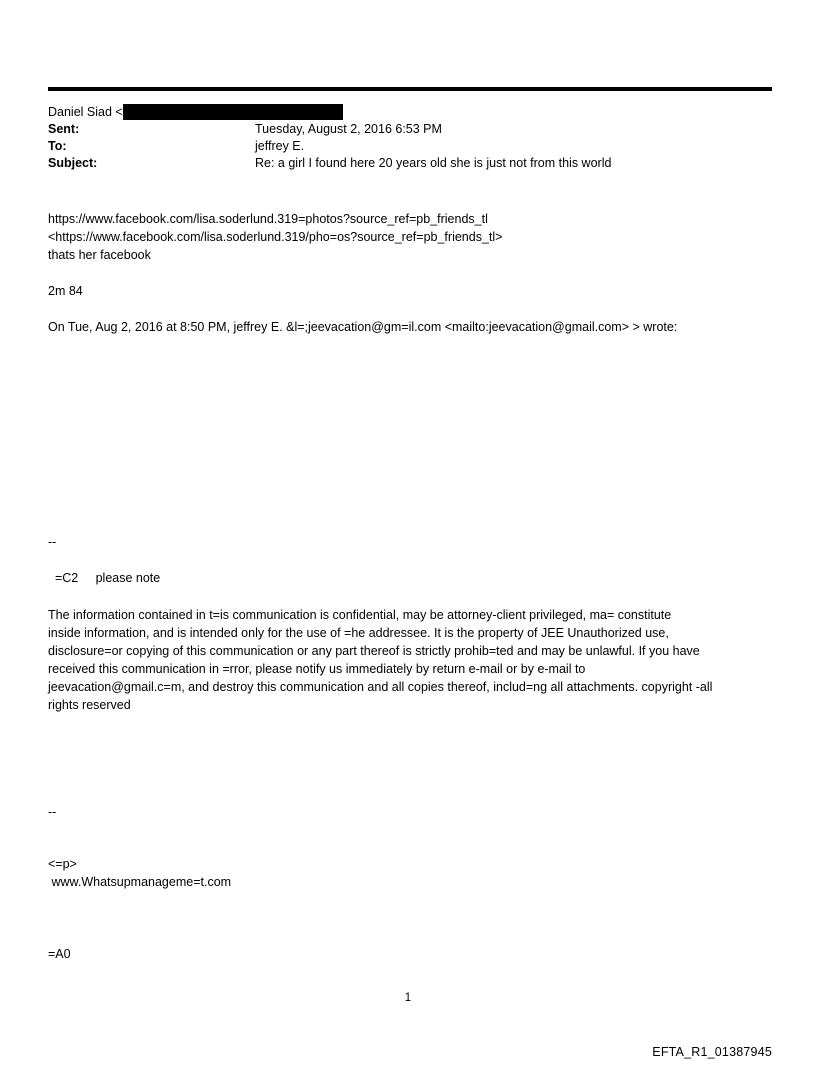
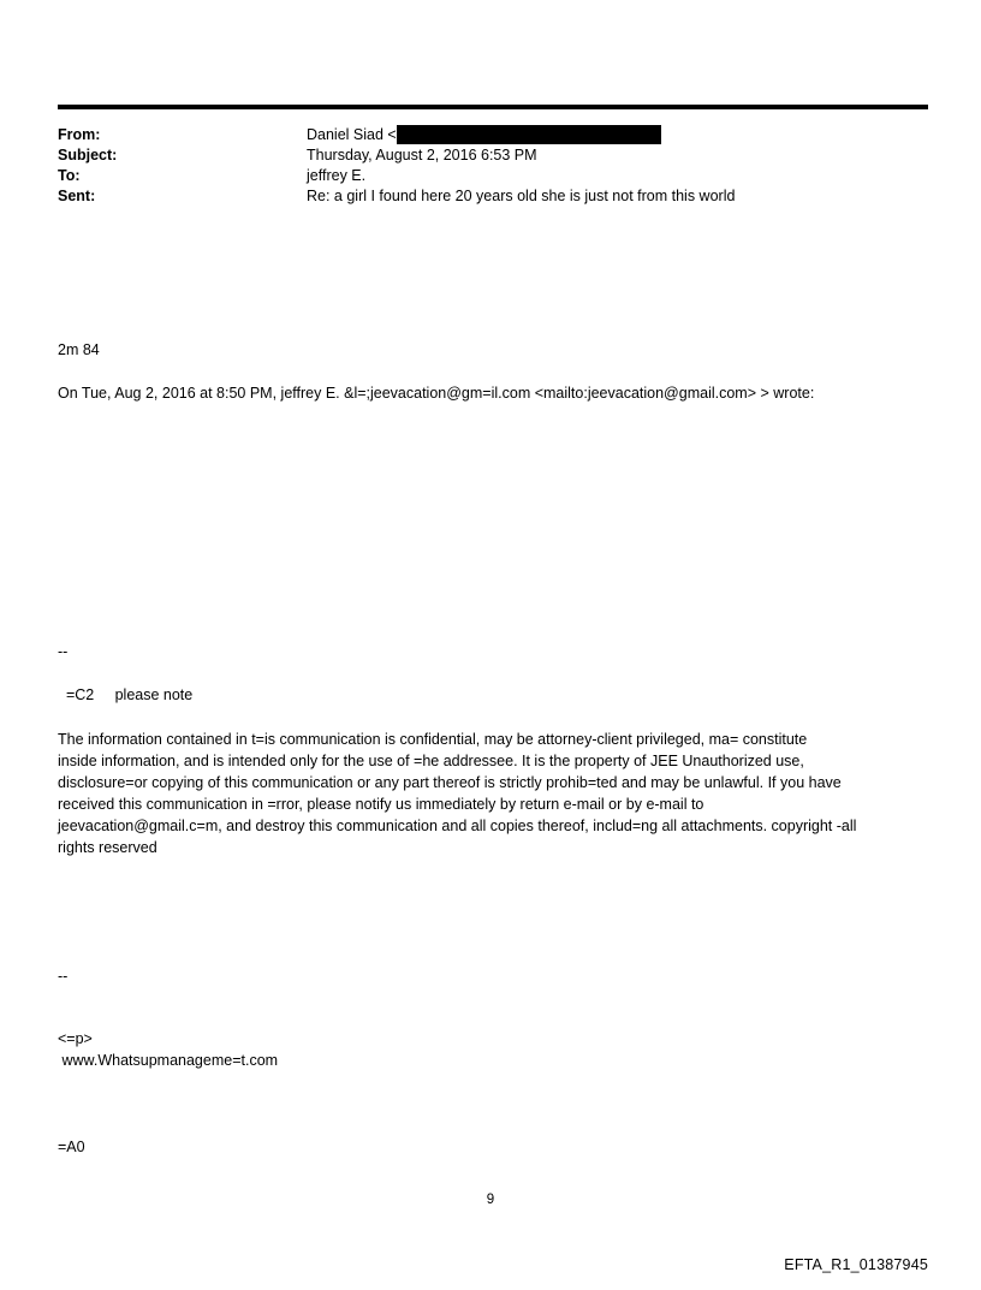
+ From:
  Daniel Siad <
- Sent:
+ Subject:
- Tuesday, August 2, 2016 6:53 PM
+ Thursday, August 2, 2016 6:53 PM
  To:
  jeffrey E.
- Subject:
+ Sent:
  Re: a girl I found here 20 years old she is just not from this world
- https://www.facebook.com/lisa.soderlund.319=photos?source_ref=pb_friends_tl
- <https://www.facebook.com/lisa.soderlund.319/pho=os?source_ref=pb_friends_tl>
- thats her facebook
  2m 84
  On Tue, Aug 2, 2016 at 8:50 PM, jeffrey E. &l=;jeevacation@gm=il.com <mailto:jeevacation@gmail.com> > wrote:
  --
  =C2 please note
  The information contained in t=is communication is confidential, may be attorney-client privileged, ma= constitute
  inside information, and is intended only for the use of =he addressee. It is the property of JEE Unauthorized use,
  disclosure=or copying of this communication or any part thereof is strictly prohib=ted and may be unlawful. If you have
  received this communication in =rror, please notify us immediately by return e-mail or by e-mail to
  jeevacation@gmail.c=m, and destroy this communication and all copies thereof, includ=ng all attachments. copyright -all
  rights reserved
  --
  <=p>
  www.Whatsupmanageme=t.com
  =A0
- 1
+ 9
  EFTA_R1_01387945
